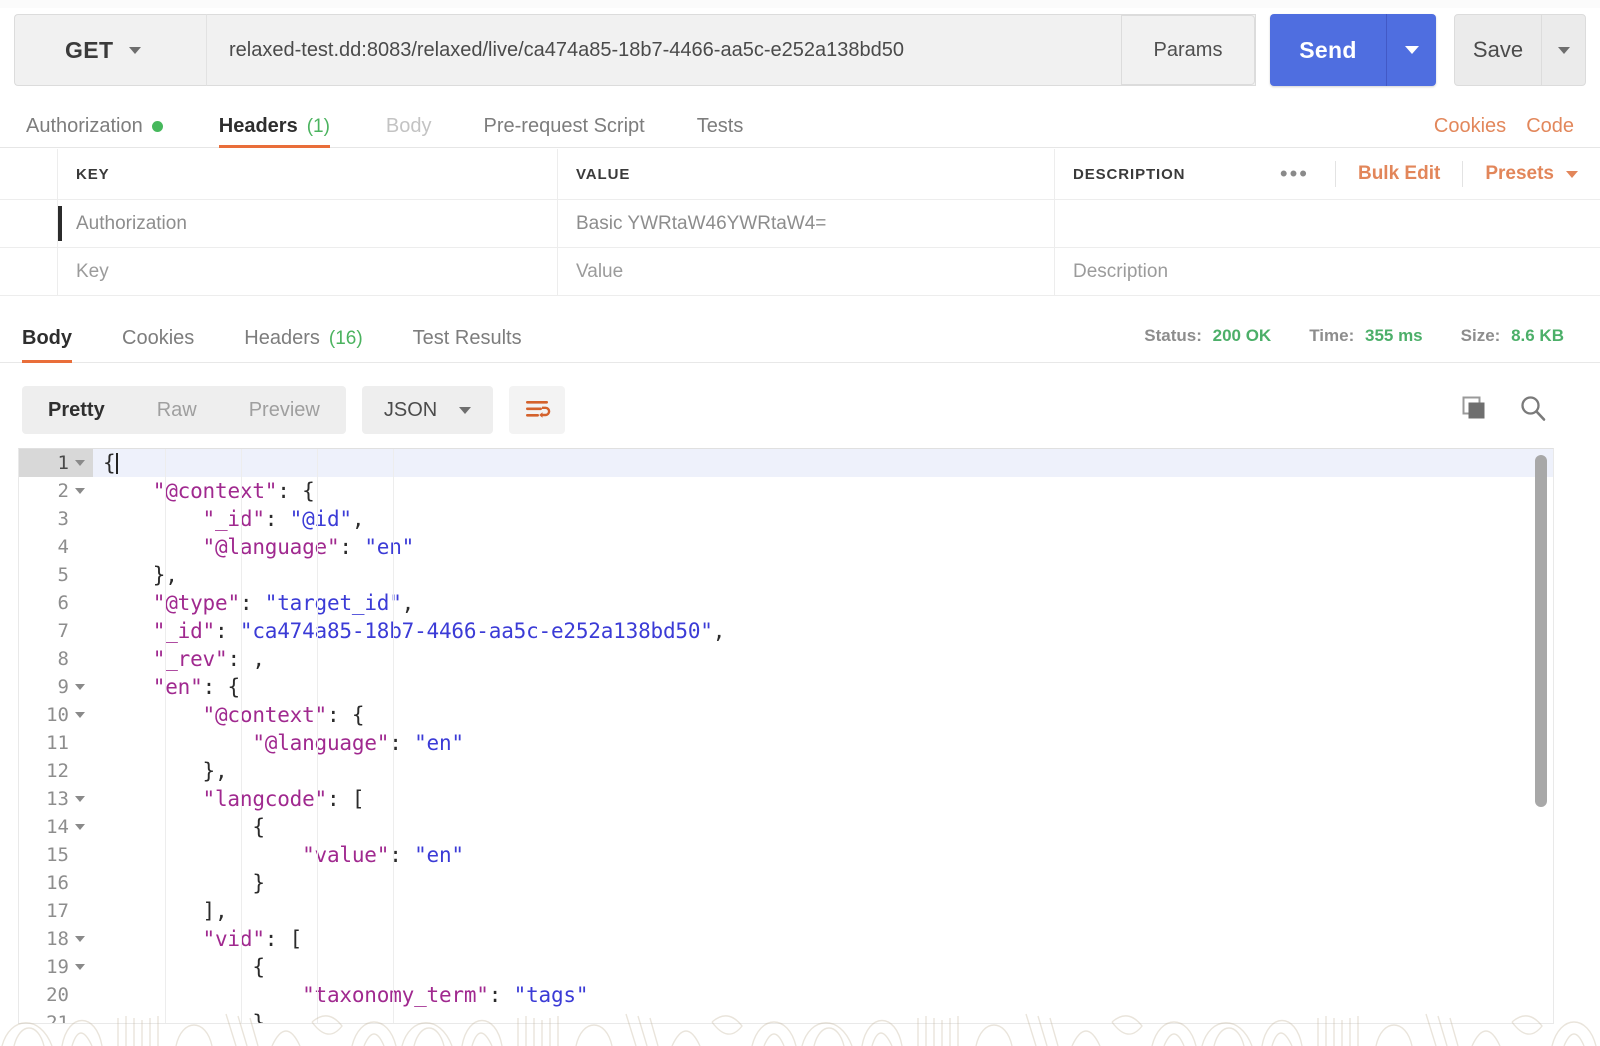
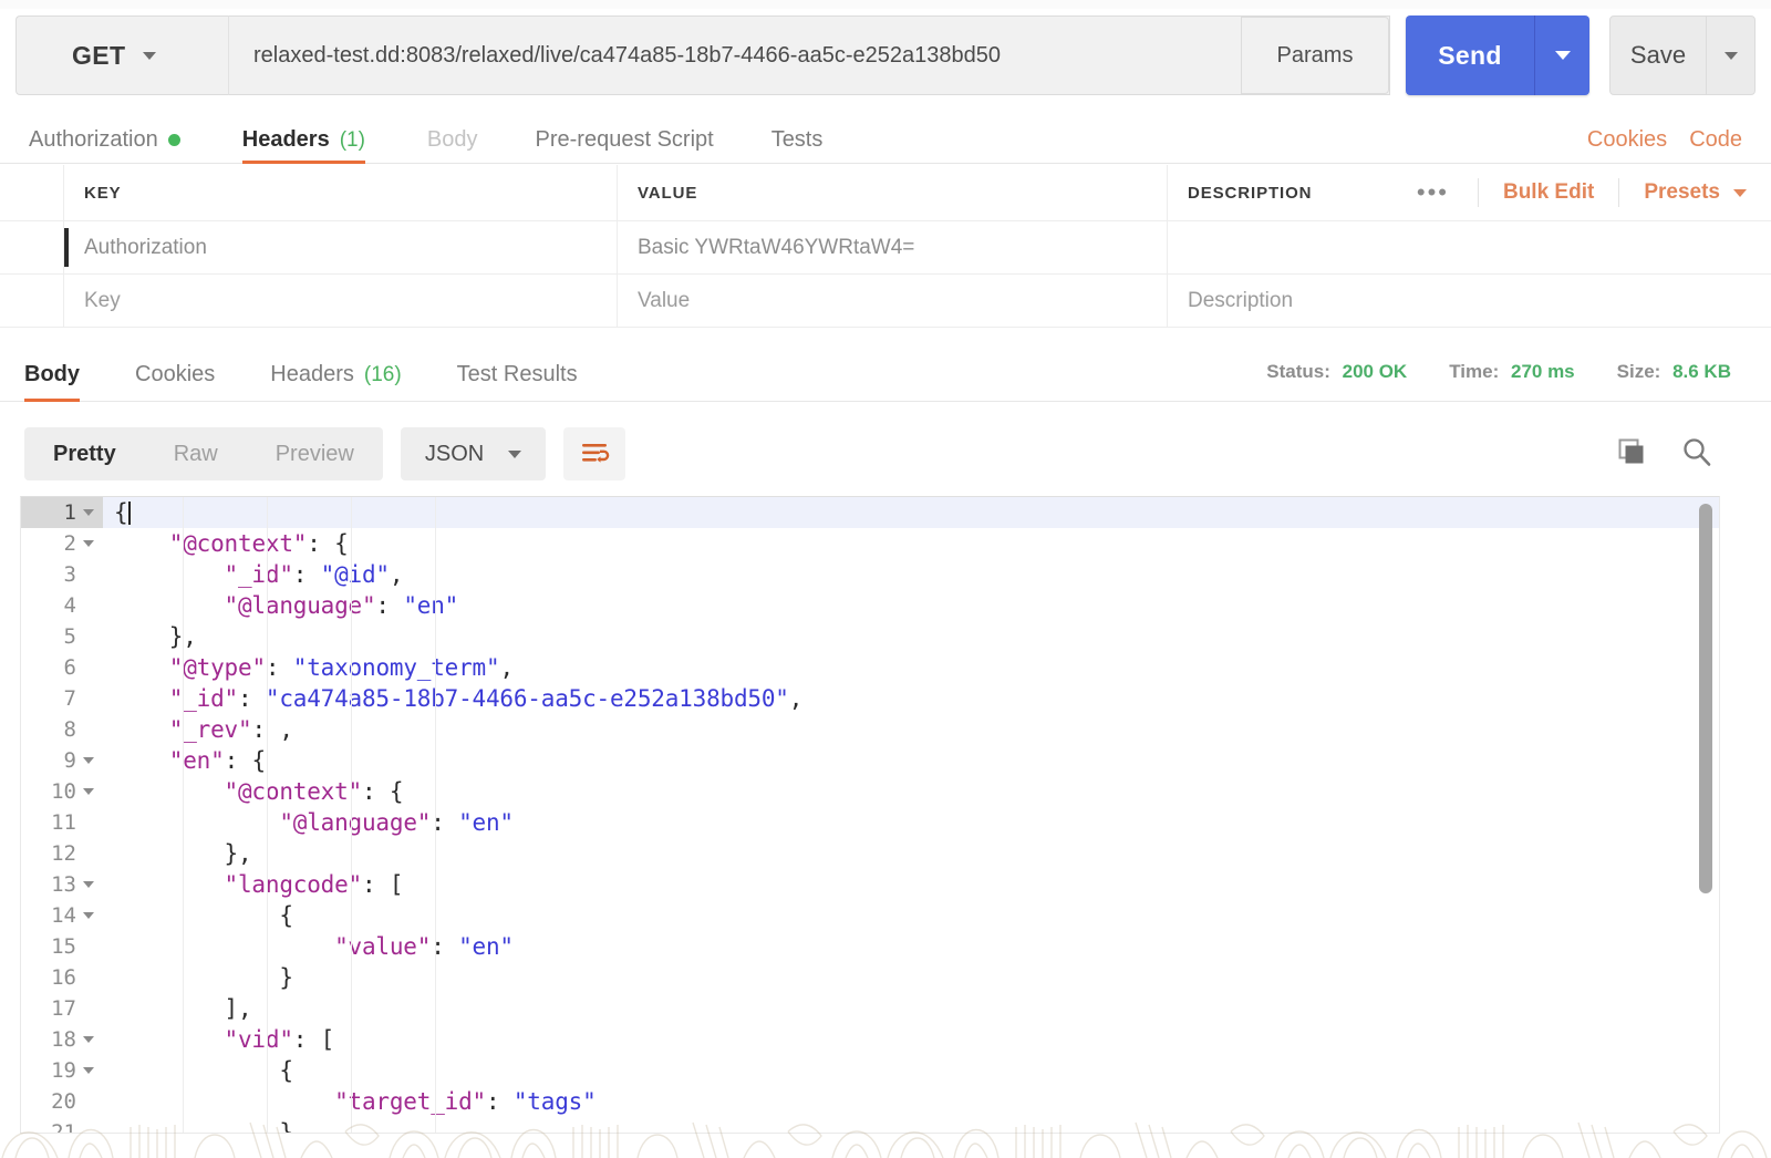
  GET
  relaxed-test.dd:8083/relaxed/live/ca474a85-18b7-4466-aa5c-e252a138bd50
  Params
  Send
  Save
  Authorization
  Headers
  (1)
  Body
  Pre-request Script
  Tests
  Cookies
  Code
  KEY
  VALUE
  DESCRIPTION
  •••
  Bulk Edit
  Presets
  Authorization
  Basic YWRtaW46YWRtaW4=
  Key
  Value
  Description
  Body
  Cookies
  Headers
  (16)
  Test Results
  Status: 200 OK
- Time: 355 ms
+ Time: 270 ms
  Size: 8.6 KB
  Pretty
  Raw
  Preview
  JSON
  1
  2
  3
  4
  5
  6
  7
  8
  9
  10
  11
  12
  13
  14
  15
  16
  17
  18
  19
  20
  {
  "@context"
  : {
  "_id"
  :
  "@id"
  ,
  "@language"
  :
  "en"
  },
  "@type"
  :
- "target_id"
+ "taxonomy_term"
  ,
  "_id"
  :
  "ca474a85-18b7-4466-aa5c-e252a138bd50"
  ,
  "_rev"
  :
  ,
  "en"
  : {
  "@context"
  : {
  "@language"
  :
  "en"
  },
  "langcode"
  : [
  {
  "value"
  :
  "en"
  }
  ],
  "vid"
  : [
  {
- "taxonomy_term"
+ "target_id"
  :
  "tags"
